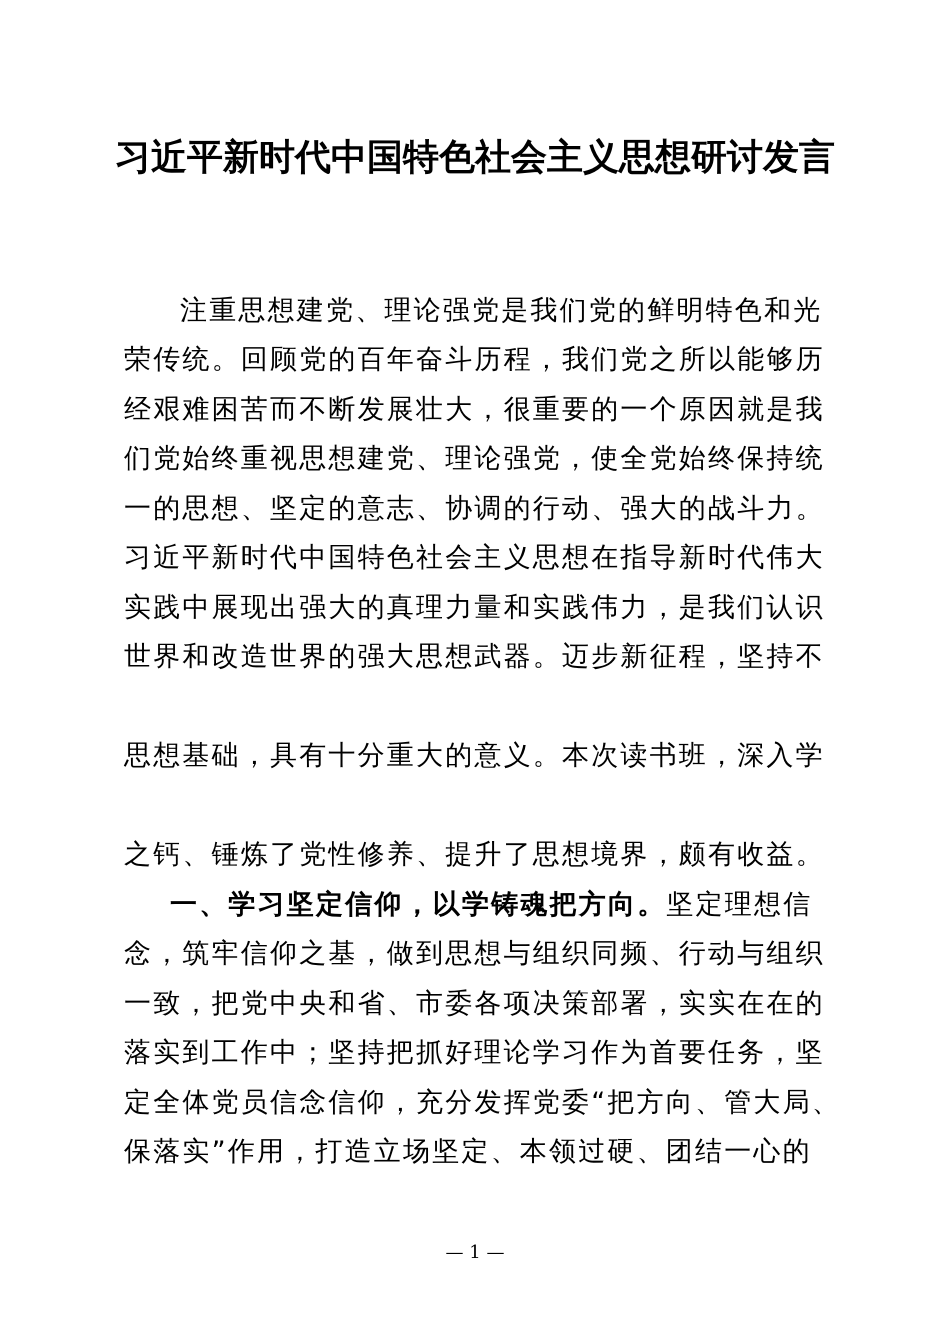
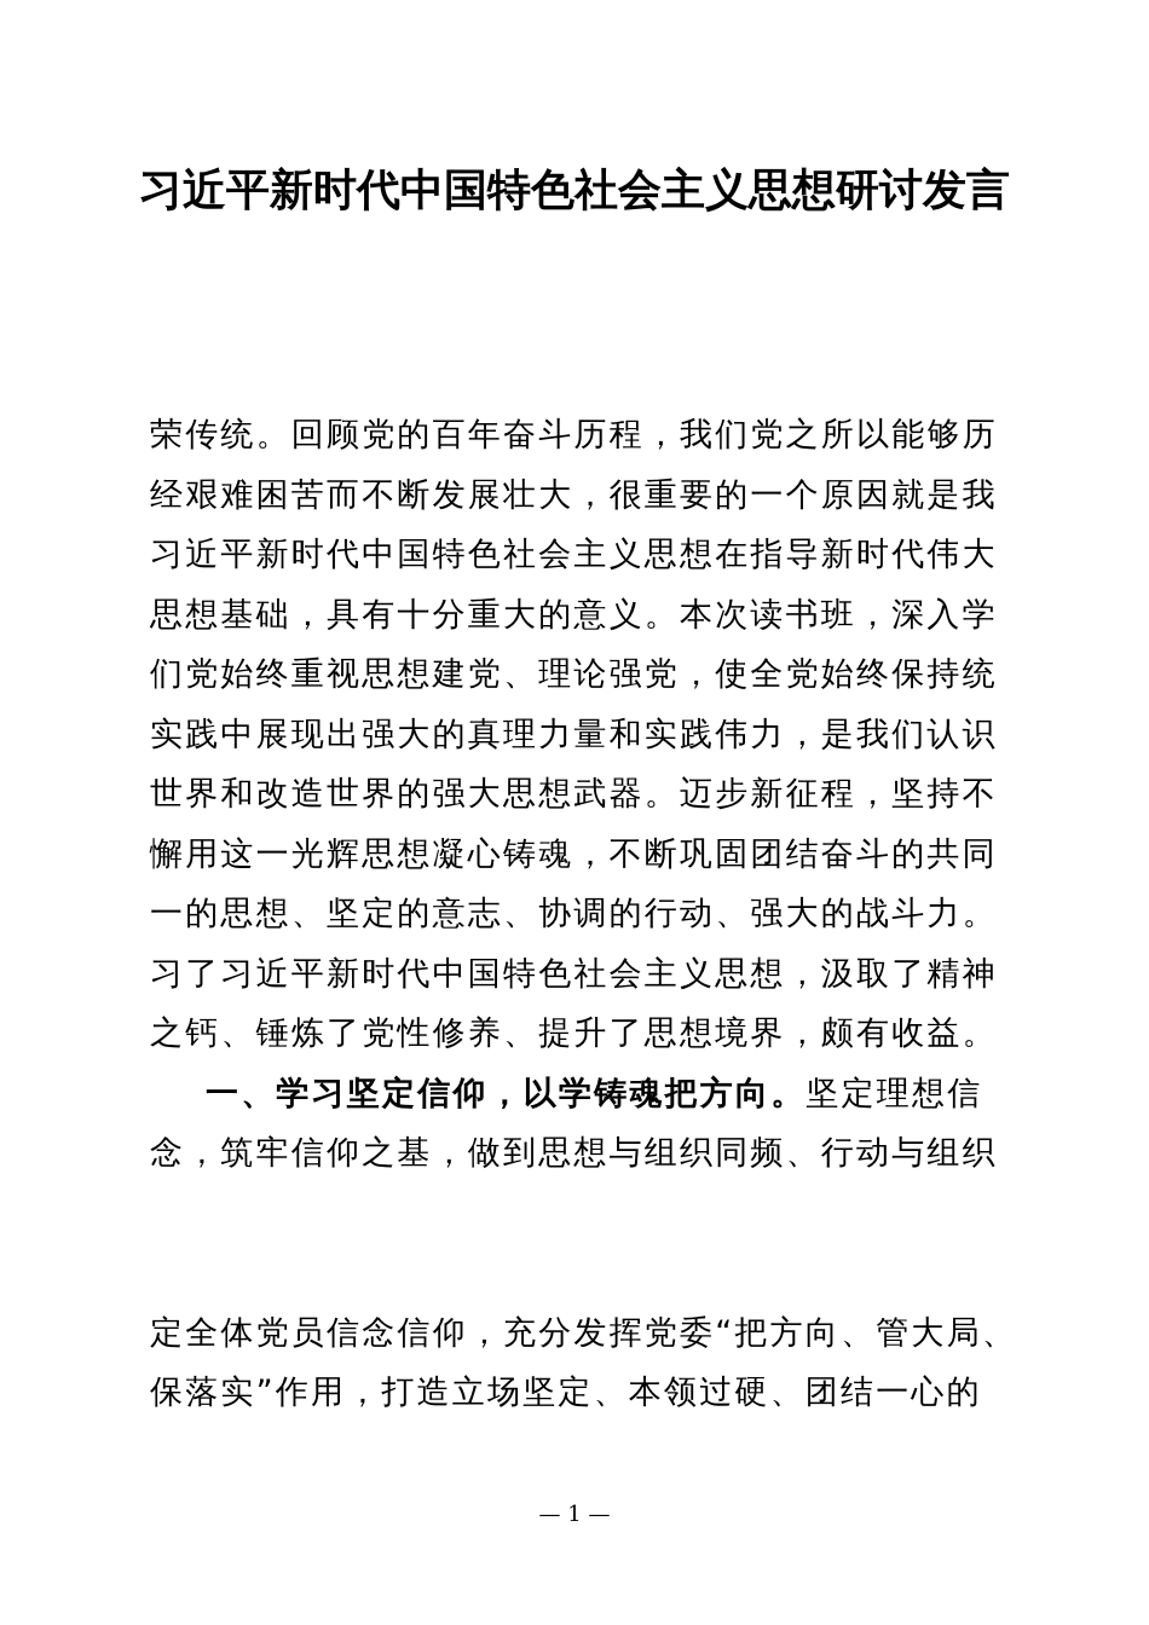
  习近平新时代中国特色社会主义思想研讨发言
- 注重思想建党、理论强党是我们党的鲜明特色和光
  荣传统。回顾党的百年奋斗历程，我们党之所以能够历
  经艰难困苦而不断发展壮大，很重要的一个原因就是我
- 们党始终重视思想建党、理论强党，使全党始终保持统
+ 习近平新时代中国特色社会主义思想在指导新时代伟大
- 一的思想、坚定的意志、协调的行动、强大的战斗力。
+ 思想基础，具有十分重大的意义。本次读书班，深入学
- 习近平新时代中国特色社会主义思想在指导新时代伟大
+ 们党始终重视思想建党、理论强党，使全党始终保持统
  实践中展现出强大的真理力量和实践伟力，是我们认识
  世界和改造世界的强大思想武器。迈步新征程，坚持不
+ 懈用这一光辉思想凝心铸魂，不断巩固团结奋斗的共同
- 思想基础，具有十分重大的意义。本次读书班，深入学
+ 一的思想、坚定的意志、协调的行动、强大的战斗力。
+ 习了习近平新时代中国特色社会主义思想，汲取了精神
  之钙、锤炼了党性修养、提升了思想境界，颇有收益。
  一、学习坚定信仰，以学铸魂把方向。坚定理想信
  念，筑牢信仰之基，做到思想与组织同频、行动与组织
- 一致，把党中央和省、市委各项决策部署，实实在在的
- 落实到工作中；坚持把抓好理论学习作为首要任务，坚
  定全体党员信念信仰，充分发挥党委“把方向、管大局、
  保落实”作用，打造立场坚定、本领过硬、团结一心的
  — 1 —
